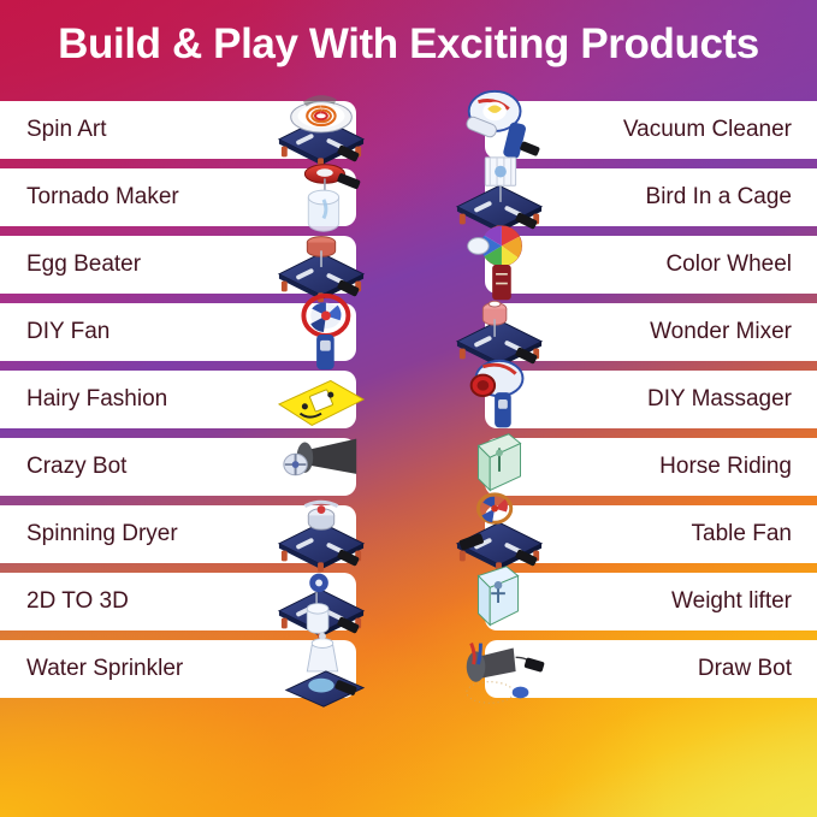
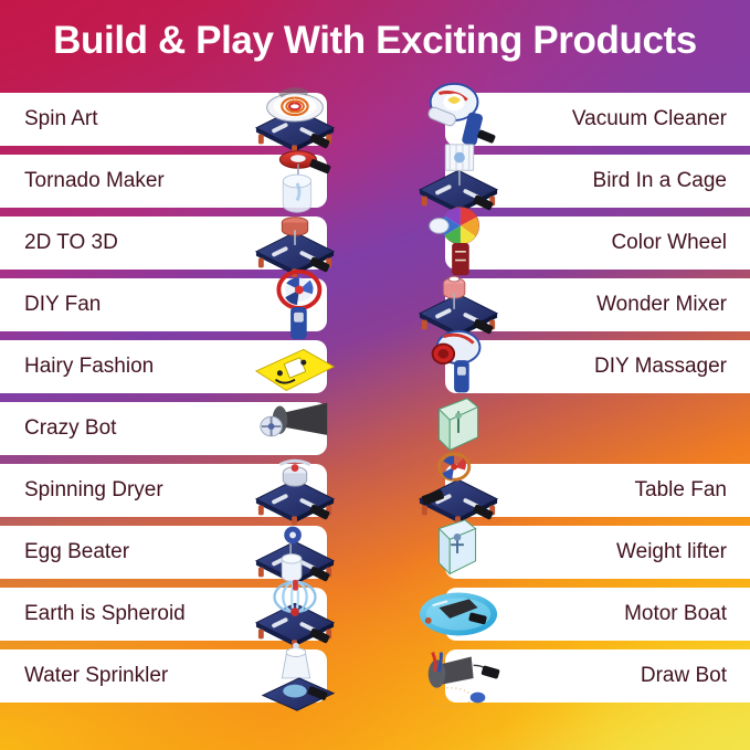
  Build & Play With Exciting Products
  Spin Art
  Vacuum Cleaner
  Tornado Maker
  Bird In a Cage
- Egg Beater
+ 2D TO 3D
  Color Wheel
  DIY Fan
  Wonder Mixer
  Hairy Fashion
  DIY Massager
  Crazy Bot
- Horse Riding
  Spinning Dryer
  Table Fan
- 2D TO 3D
+ Egg Beater
  Weight lifter
+ Earth is Spheroid
+ Motor Boat
  Water Sprinkler
  Draw Bot
